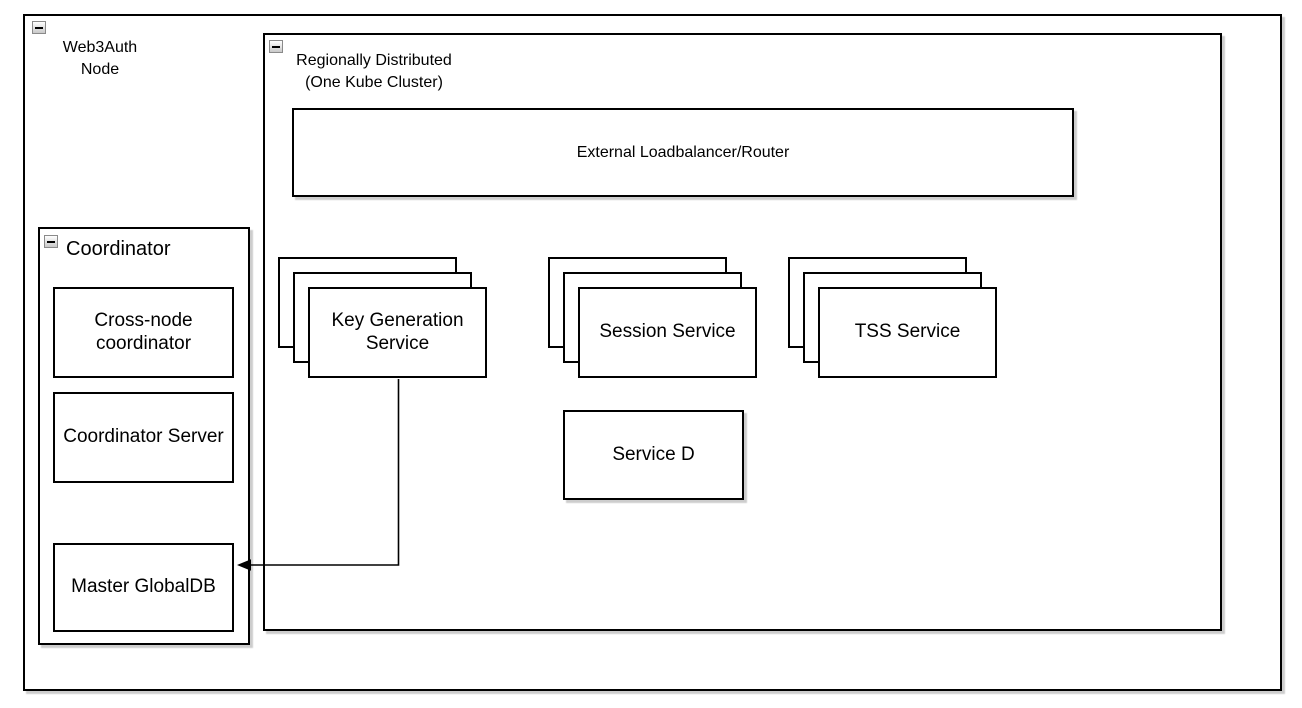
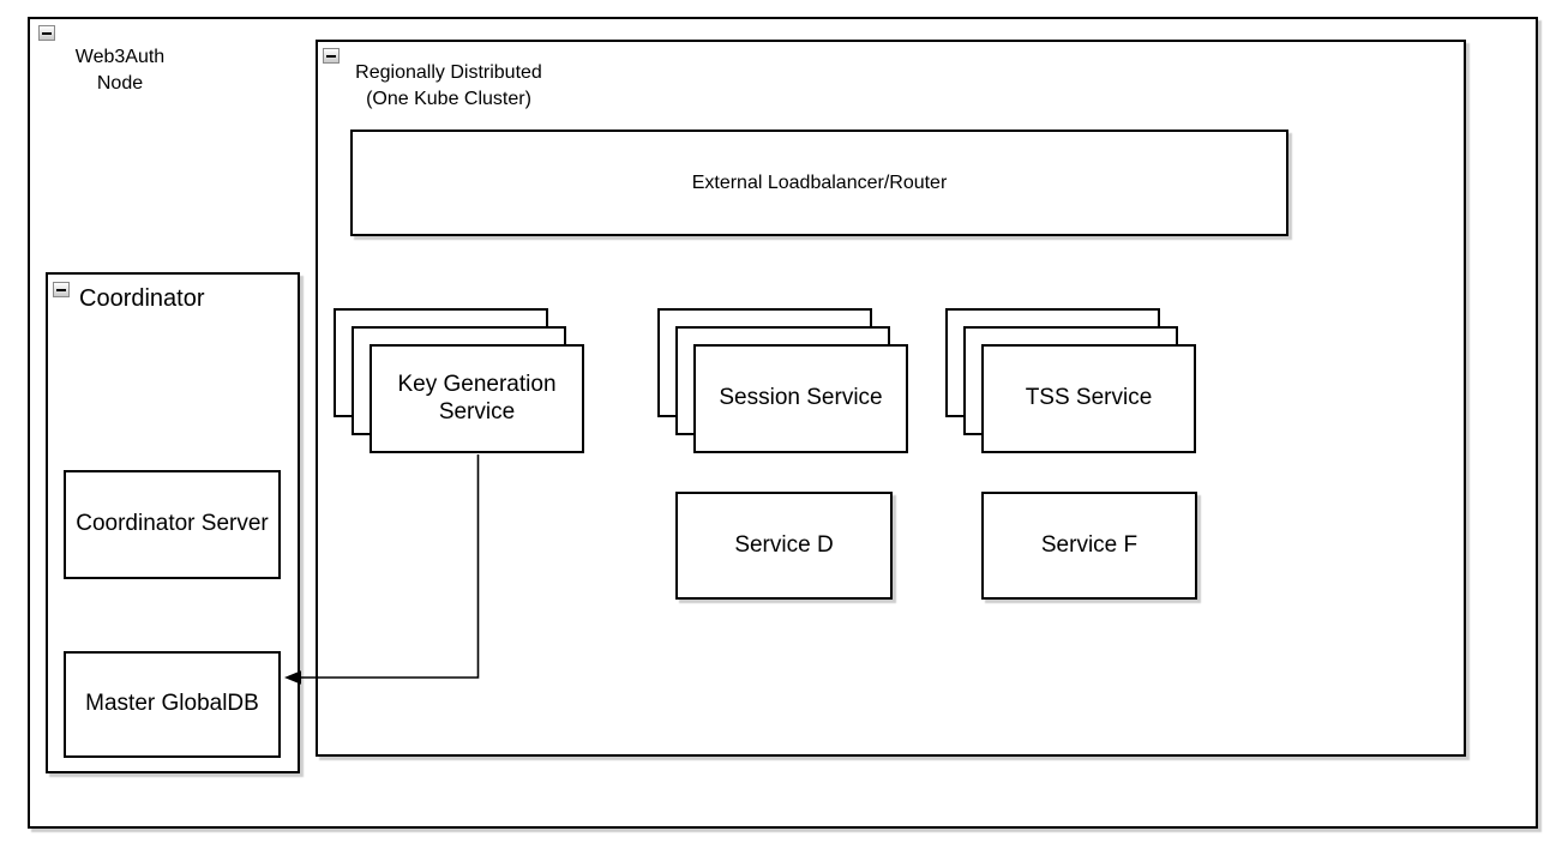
  Web3Auth
  Node
  Regionally Distributed
  (One Kube Cluster)
  External Loadbalancer/Router
  Key Generation Service
  Session Service
  TSS Service
  Service D
+ Service F
  Coordinator
- Cross-node coordinator
  Coordinator Server
  Master GlobalDB
